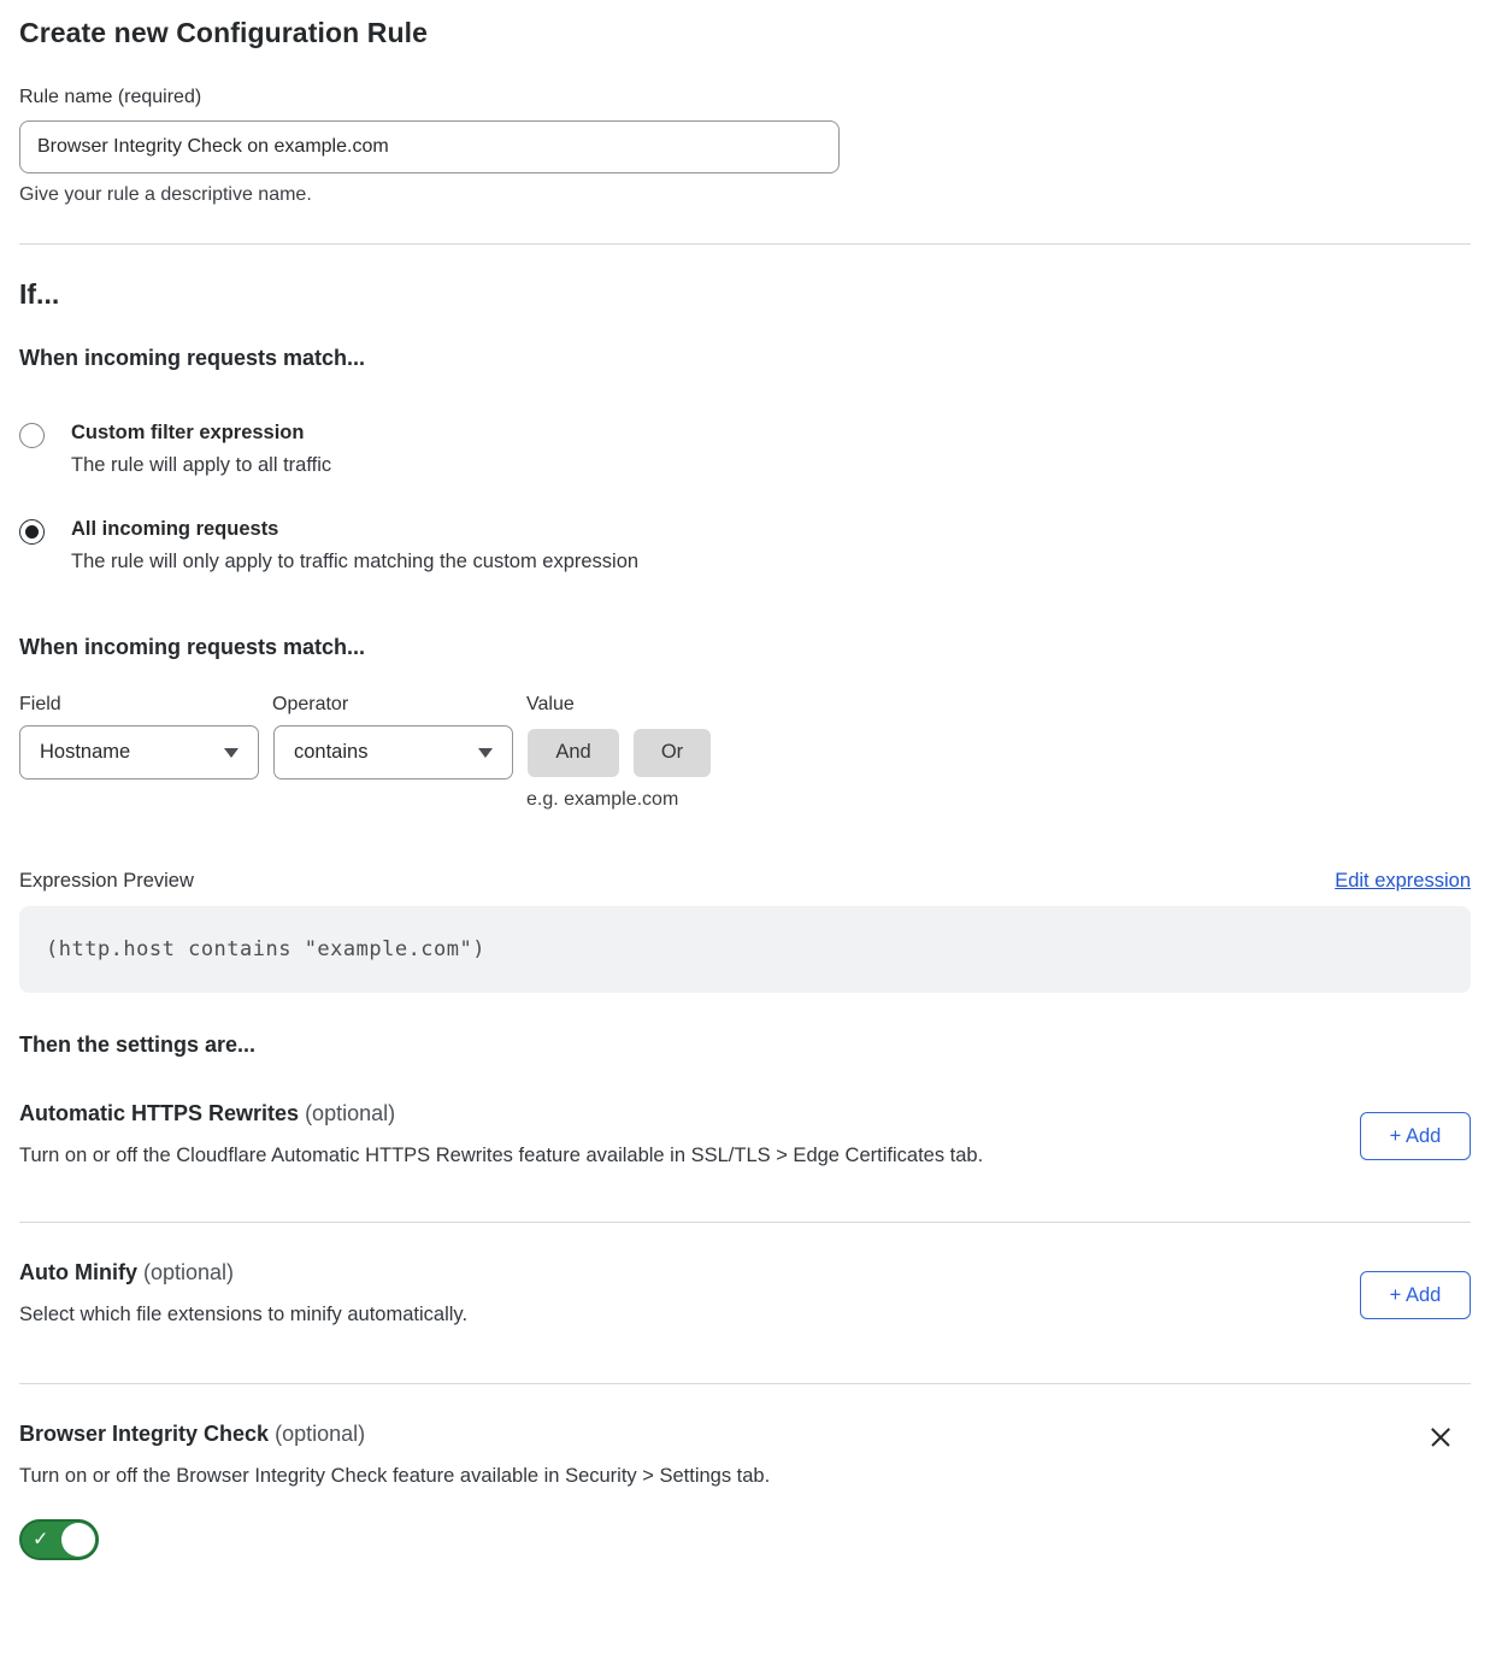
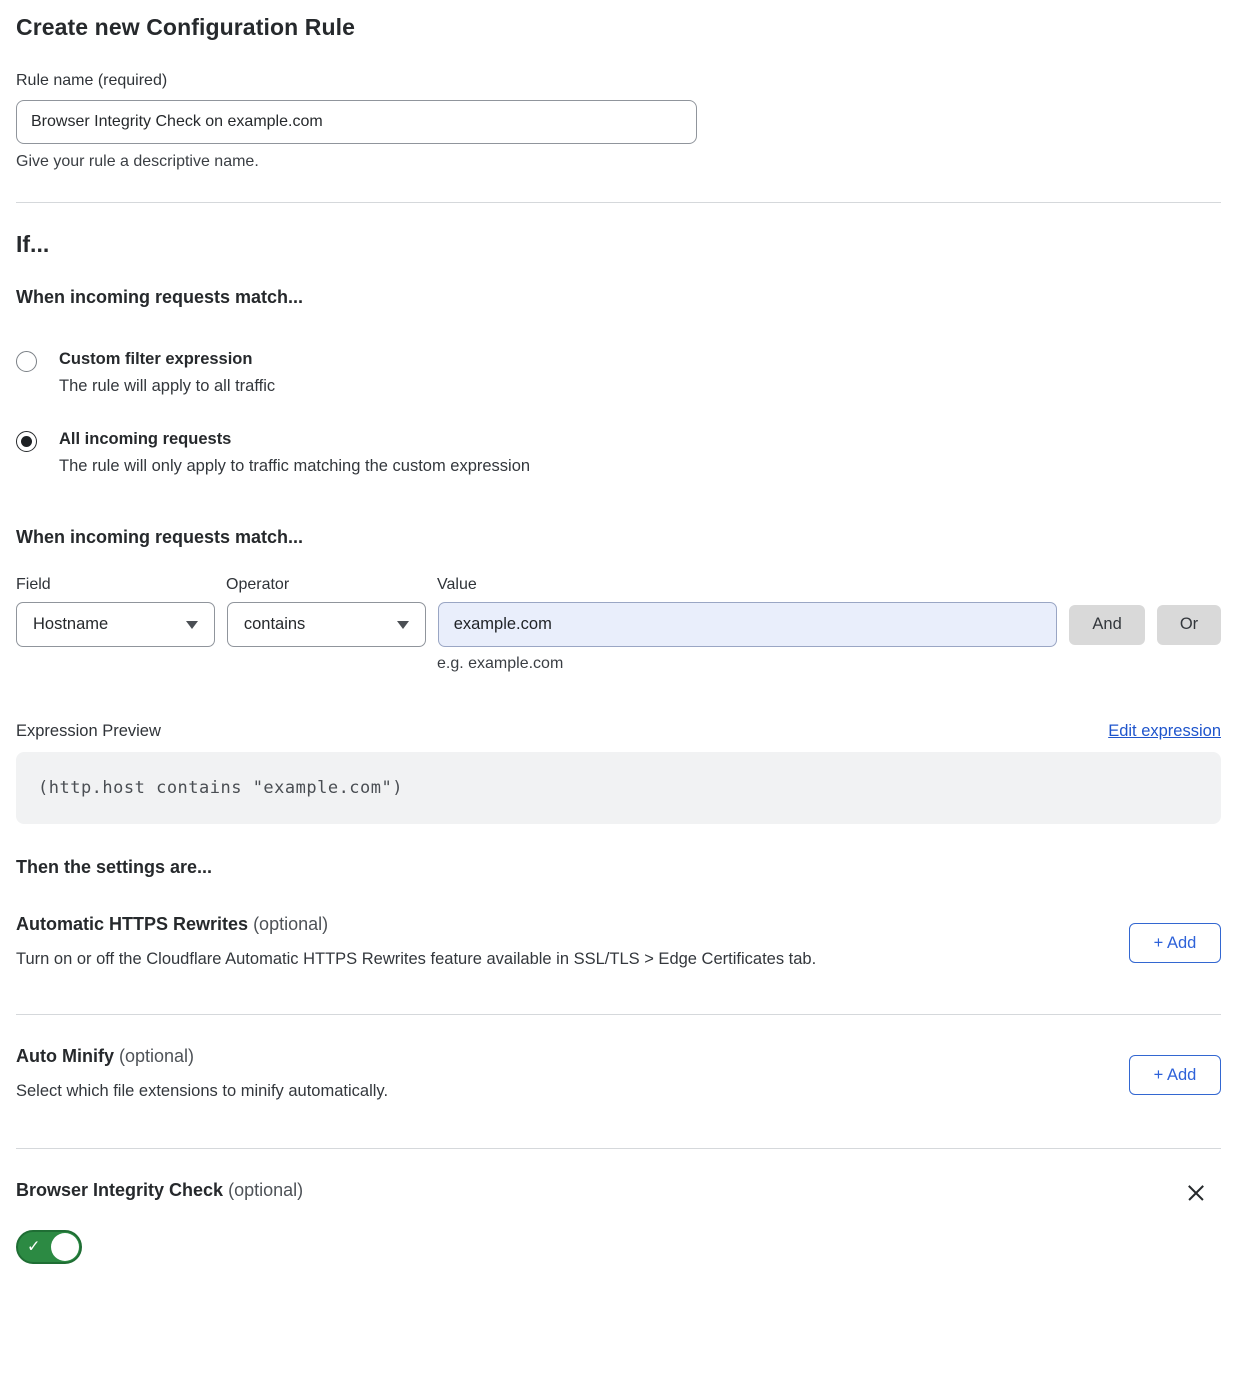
  Create new Configuration Rule
  Rule name (required)
  Browser Integrity Check on example.com
  Give your rule a descriptive name.
  If...
  When incoming requests match...
  Custom filter expression
  The rule will apply to all traffic
  All incoming requests
  The rule will only apply to traffic matching the custom expression
  When incoming requests match...
  Field
  Operator
  Value
  Hostname
  contains
+ example.com
  And
  Or
  e.g. example.com
  Expression Preview
  Edit expression
  (http.host contains "example.com")
  Then the settings are...
  Automatic HTTPS Rewrites (optional)
  Turn on or off the Cloudflare Automatic HTTPS Rewrites feature available in SSL/TLS > Edge Certificates tab.
  + Add
  Auto Minify (optional)
  Select which file extensions to minify automatically.
  + Add
  Browser Integrity Check (optional)
- Turn on or off the Browser Integrity Check feature available in Security > Settings tab.
  ✓
